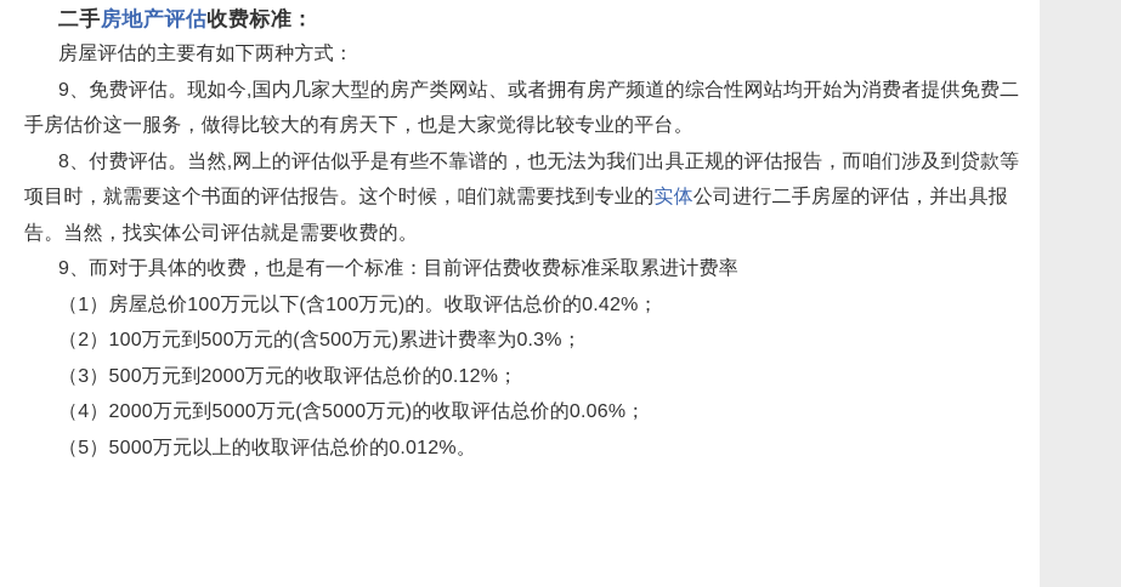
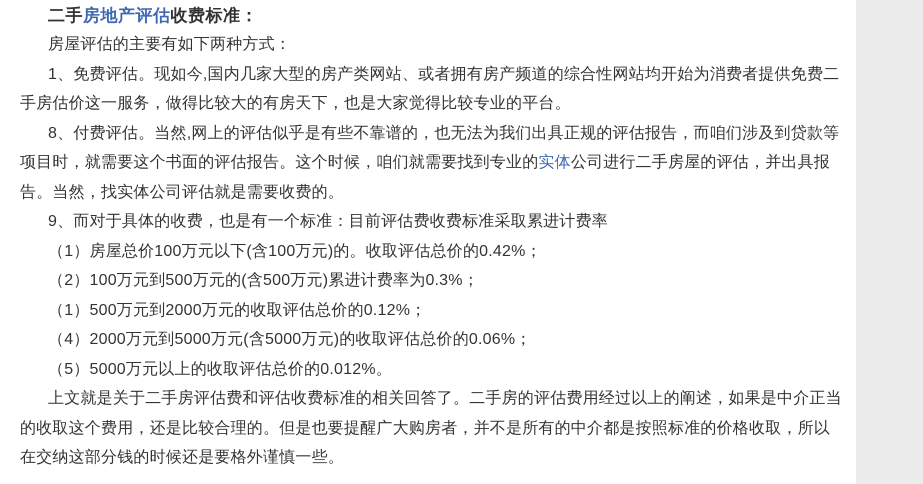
  二手房地产评估收费标准：
  房屋评估的主要有如下两种方式：
- 9、免费评估。现如今,国内几家大型的房产类网站、或者拥有房产频道的综合性网站均开始为消费者提供免费二手房估价这一服务，做得比较大的有房天下，也是大家觉得比较专业的平台。
+ 1、免费评估。现如今,国内几家大型的房产类网站、或者拥有房产频道的综合性网站均开始为消费者提供免费二手房估价这一服务，做得比较大的有房天下，也是大家觉得比较专业的平台。
  8、付费评估。当然,网上的评估似乎是有些不靠谱的，也无法为我们出具正规的评估报告，而咱们涉及到贷款等项目时，就需要这个书面的评估报告。这个时候，咱们就需要找到专业的实体公司进行二手房屋的评估，并出具报告。当然，找实体公司评估就是需要收费的。
  9、而对于具体的收费，也是有一个标准：目前评估费收费标准采取累进计费率
  （1）房屋总价100万元以下(含100万元)的。收取评估总价的0.42%；
  （2）100万元到500万元的(含500万元)累进计费率为0.3%；
- （3）500万元到2000万元的收取评估总价的0.12%；
+ （1）500万元到2000万元的收取评估总价的0.12%；
  （4）2000万元到5000万元(含5000万元)的收取评估总价的0.06%；
  （5）5000万元以上的收取评估总价的0.012%。
+ 上文就是关于二手房评估费和评估收费标准的相关回答了。二手房的评估费用经过以上的阐述，如果是中介正当的收取这个费用，还是比较合理的。但是也要提醒广大购房者，并不是所有的中介都是按照标准的价格收取，所以在交纳这部分钱的时候还是要格外谨慎一些。
